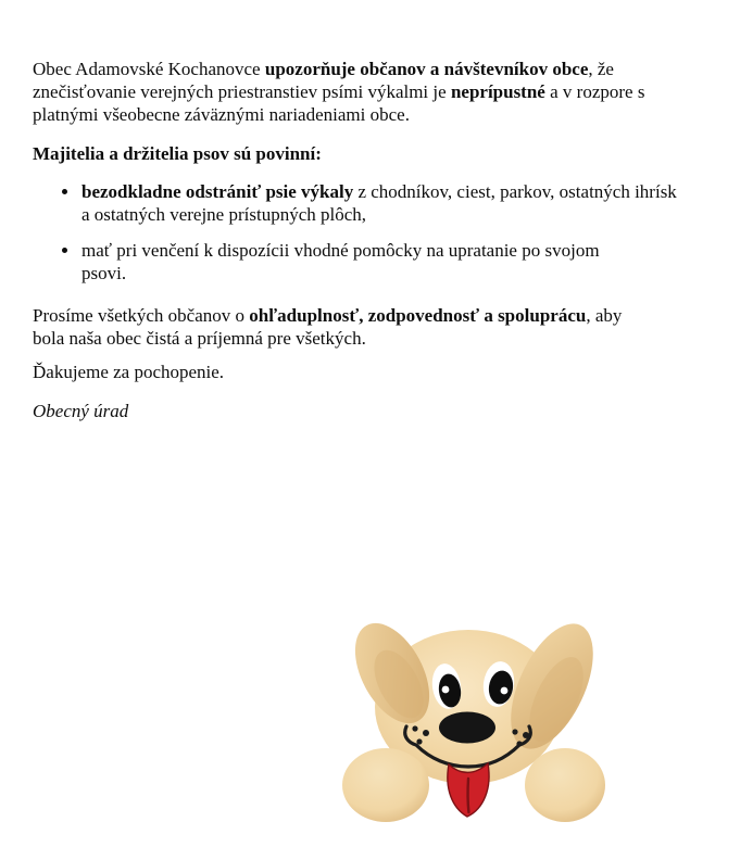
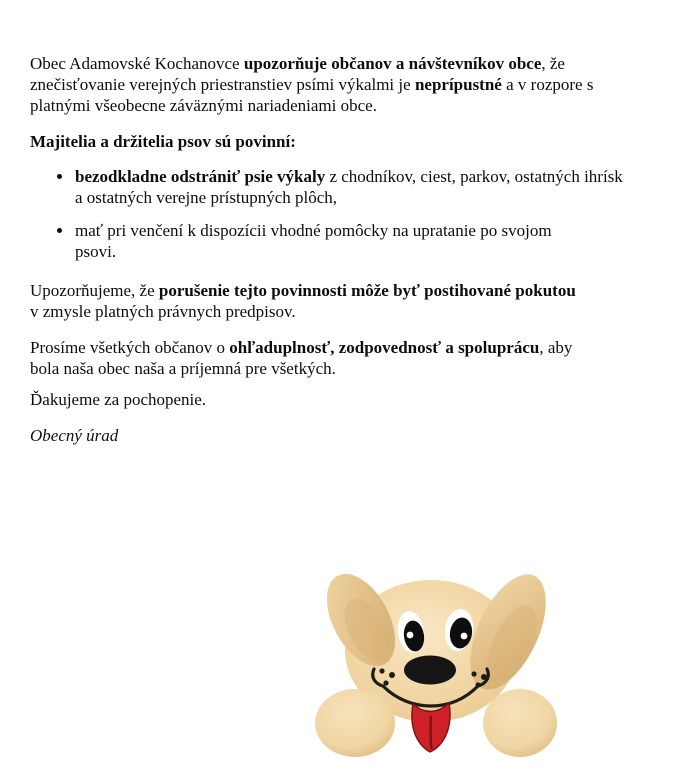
  Obec Adamovské Kochanovce upozorňuje občanov a návštevníkov obce, že znečisťovanie verejných priestranstiev psími výkalmi je neprípustné a v rozpore s platnými všeobecne záväznými nariadeniami obce.
  Majitelia a držitelia psov sú povinní:
  bezodkladne odstrániť psie výkaly z chodníkov, ciest, parkov, ostatných ihrísk a ostatných verejne prístupných plôch,
  mať pri venčení k dispozícii vhodné pomôcky na upratanie po svojom psovi.
+ Upozorňujeme, že porušenie tejto povinnosti môže byť postihované pokutou v zmysle platných právnych predpisov.
- Prosíme všetkých občanov o ohľaduplnosť, zodpovednosť a spoluprácu, aby bola naša obec čistá a príjemná pre všetkých.
+ Prosíme všetkých občanov o ohľaduplnosť, zodpovednosť a spoluprácu, aby bola naša obec naša a príjemná pre všetkých.
  Ďakujeme za pochopenie.
  Obecný úrad
